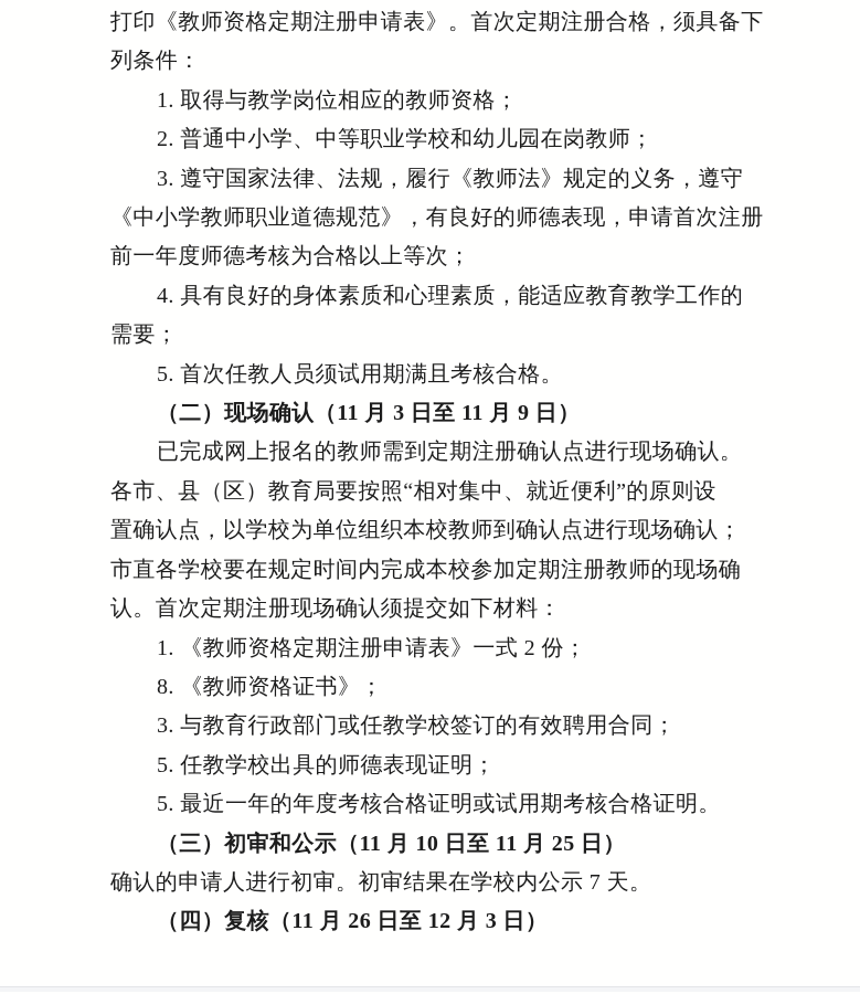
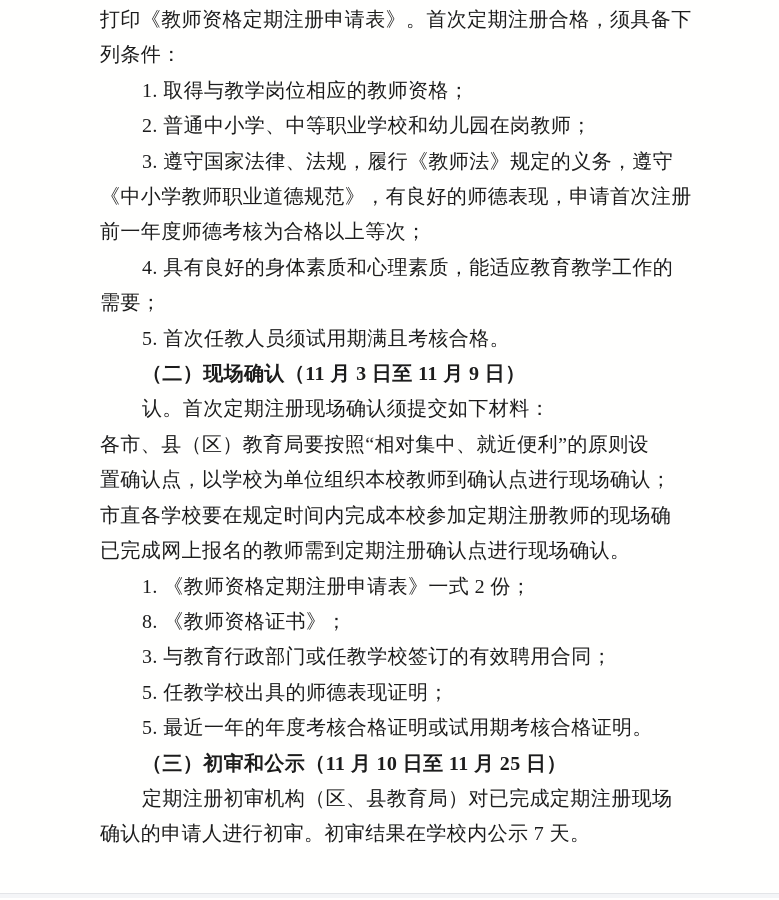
  打印《教师资格定期注册申请表》。首次定期注册合格，须具备下
  列条件：
  1. 取得与教学岗位相应的教师资格；
  2. 普通中小学、中等职业学校和幼儿园在岗教师；
  3. 遵守国家法律、法规，履行《教师法》规定的义务，遵守
  《中小学教师职业道德规范》，有良好的师德表现，申请首次注册
  前一年度师德考核为合格以上等次；
  4. 具有良好的身体素质和心理素质，能适应教育教学工作的
  需要；
  5. 首次任教人员须试用期满且考核合格。
  （二）现场确认（11 月 3 日至 11 月 9 日）
- 已完成网上报名的教师需到定期注册确认点进行现场确认。
+ 认。首次定期注册现场确认须提交如下材料：
  各市、县（区）教育局要按照“相对集中、就近便利”的原则设
  置确认点，以学校为单位组织本校教师到确认点进行现场确认；
  市直各学校要在规定时间内完成本校参加定期注册教师的现场确
- 认。首次定期注册现场确认须提交如下材料：
+ 已完成网上报名的教师需到定期注册确认点进行现场确认。
  1. 《教师资格定期注册申请表》一式 2 份；
  8. 《教师资格证书》；
  3. 与教育行政部门或任教学校签订的有效聘用合同；
  5. 任教学校出具的师德表现证明；
  5. 最近一年的年度考核合格证明或试用期考核合格证明。
  （三）初审和公示（11 月 10 日至 11 月 25 日）
+ 定期注册初审机构（区、县教育局）对已完成定期注册现场
  确认的申请人进行初审。初审结果在学校内公示 7 天。
- （四）复核（11 月 26 日至 12 月 3 日）
